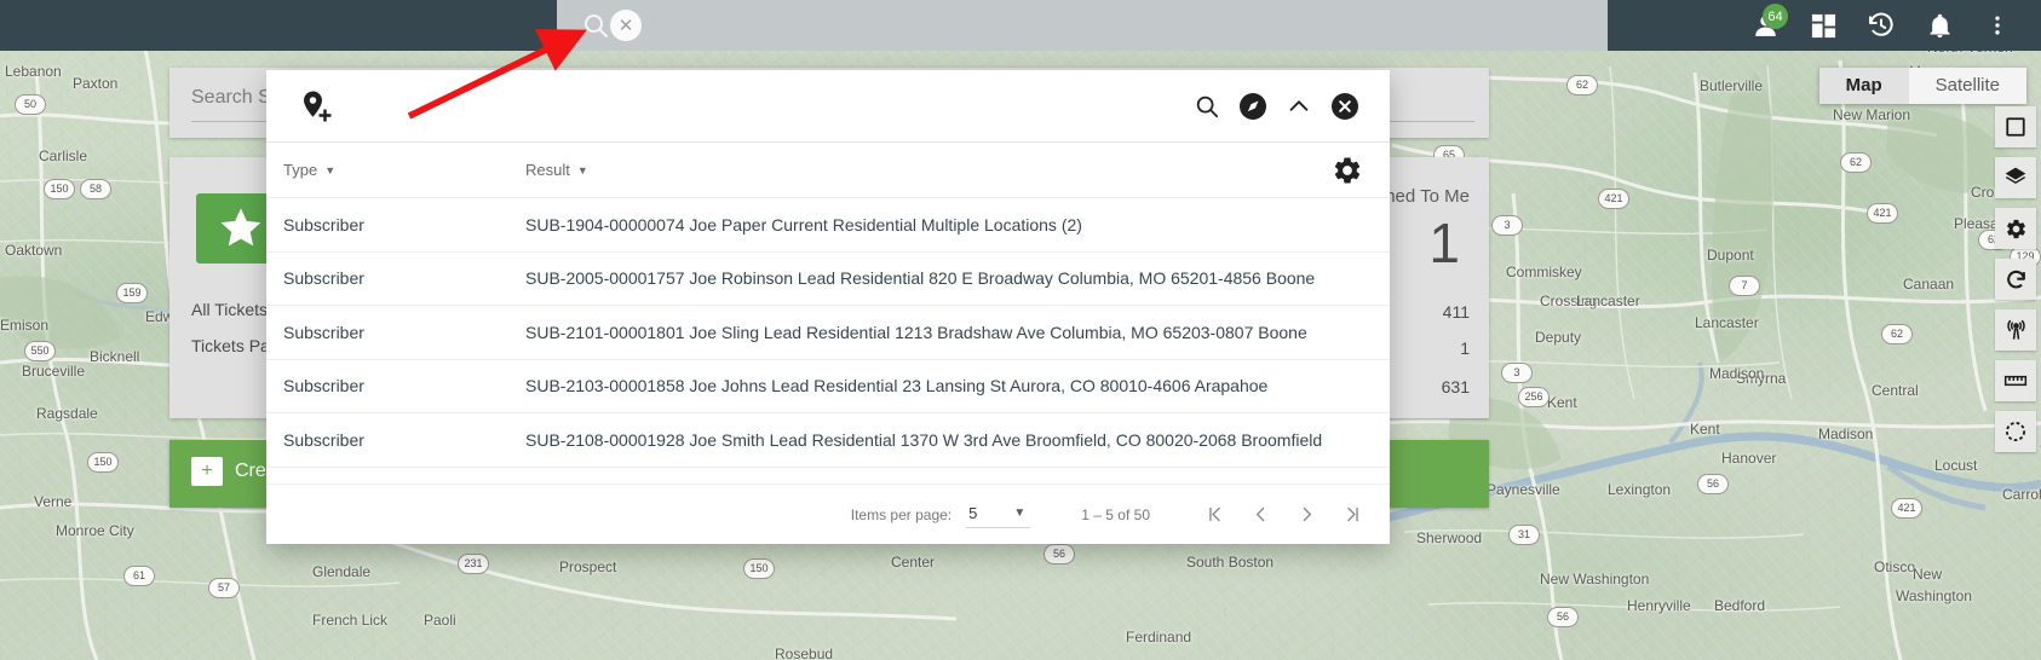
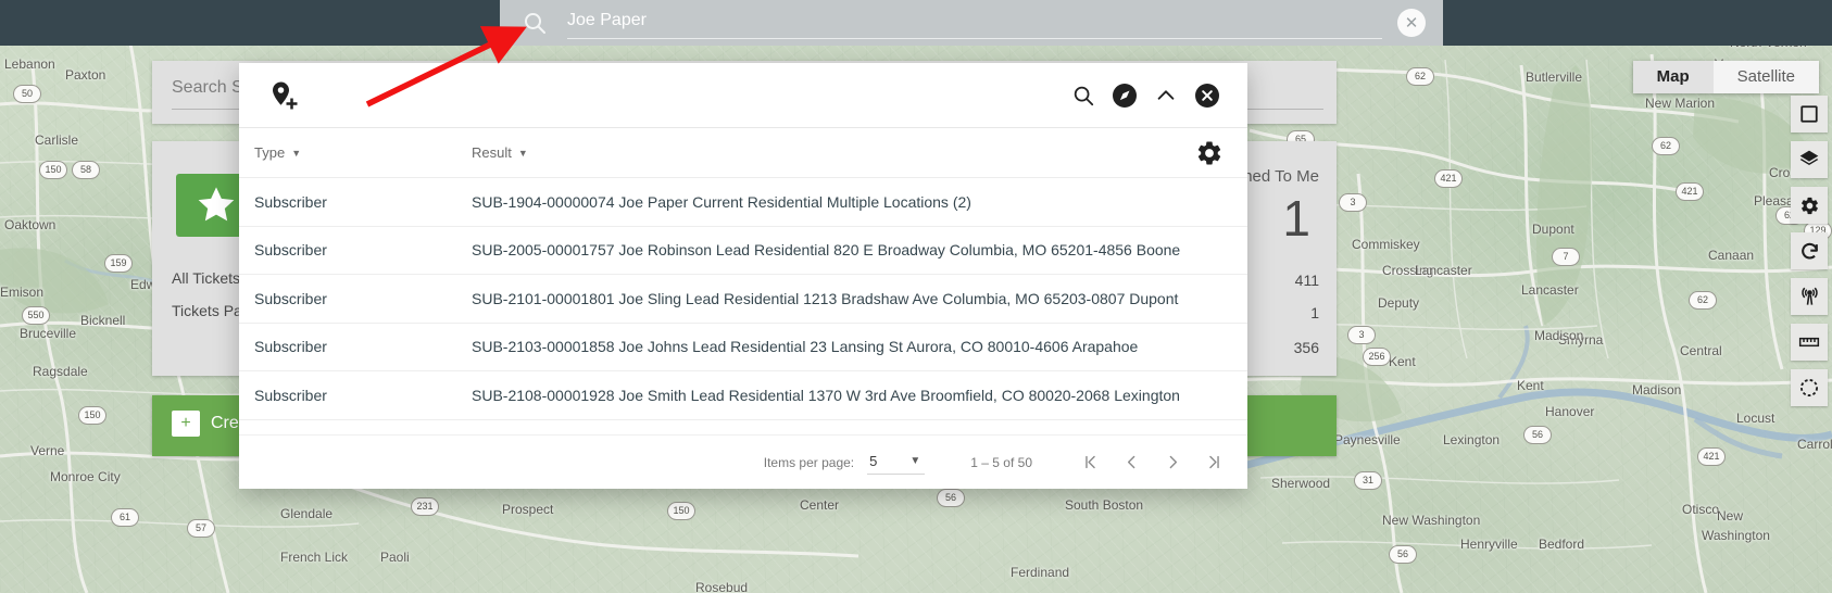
  Lebanon
  Paxton
  Carlisle
  Oaktown
  Emison
  Bruceville
  Ragsdale
  Bicknell
  Edw
  Verne
  Monroe City
  Glendale
  French Lick
  Paoli
  Prospect
  Center
  Rosebud
  South Boston
  Butlerville
  New Marion
  Dupont
  Canaan
  Lancaster
  Smyrna
  Central
  Kent
  Madison
  Hanover
  Locust
  Carrol
  Crossing
  Deputy
  Lancaster
  Commiskey
  Bedford
  Henryville
  New Washington
  Otisco
  Lexington
  Paynesville
  Sherwood
  Kent
  Madison
  New
  Washington
  Ferdinand
  50
  150
  58
  159
  550
  150
  61
  57
  231
  150
  56
  421
  7
  62
  421
  256
  56
  129
  3
  31
  421
  65
  56
  62
  3
  62
  Map
  Satellite
  Search S
  All Tickets
  Tickets Pa
  ned To Me
  1
  411
  1
- 631
+ 356
  +
+ Joe Paper
  ✕
- 64
  Type
  ▼
  Result
  ▼
  Subscriber
  SUB-1904-00000074 Joe Paper Current Residential Multiple Locations (2)
  Subscriber
  SUB-2005-00001757 Joe Robinson Lead Residential 820 E Broadway Columbia, MO 65201-4856 Boone
  Subscriber
- SUB-2101-00001801 Joe Sling Lead Residential 1213 Bradshaw Ave Columbia, MO 65203-0807 Boone
+ SUB-2101-00001801 Joe Sling Lead Residential 1213 Bradshaw Ave Columbia, MO 65203-0807 Dupont
  Subscriber
  SUB-2103-00001858 Joe Johns Lead Residential 23 Lansing St Aurora, CO 80010-4606 Arapahoe
  Subscriber
- SUB-2108-00001928 Joe Smith Lead Residential 1370 W 3rd Ave Broomfield, CO 80020-2068 Broomfield
+ SUB-2108-00001928 Joe Smith Lead Residential 1370 W 3rd Ave Broomfield, CO 80020-2068 Lexington
  Items per page:
  5
  ▼
  1 – 5 of 50
